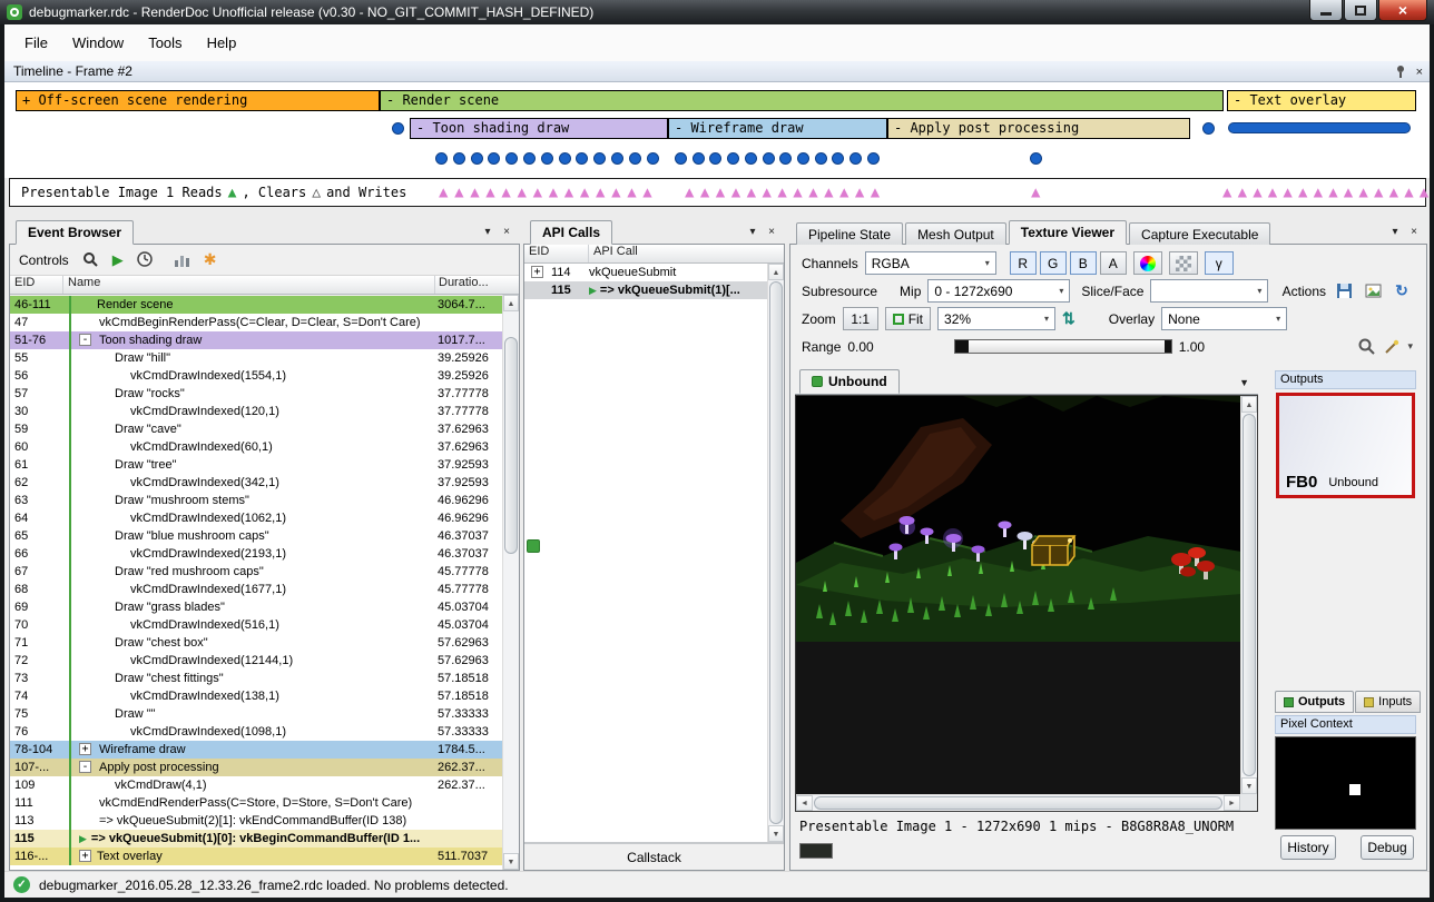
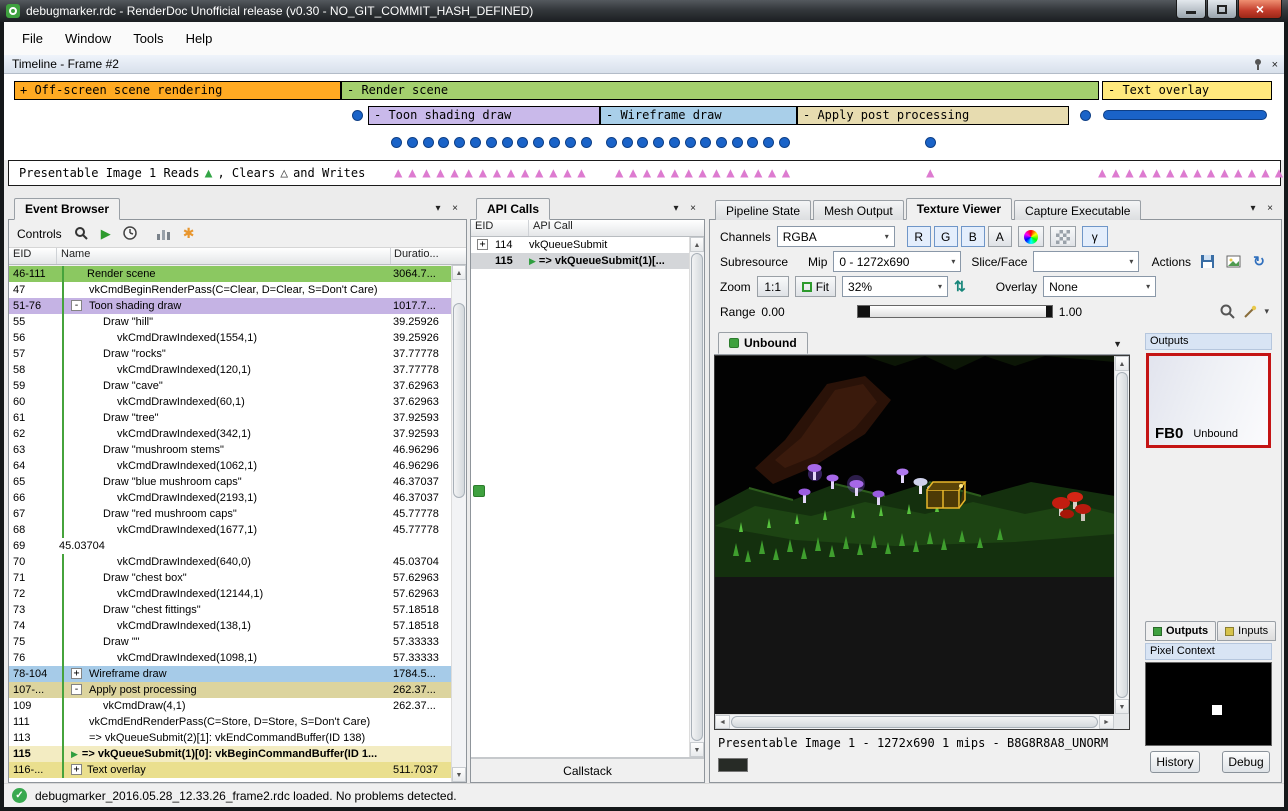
  debugmarker.rdc - RenderDoc Unofficial release (v0.30 - NO_GIT_COMMIT_HASH_DEFINED)
  ×
  File
  Window
  Tools
  Help
  Timeline - Frame #2
  ×
  + Off-screen scene rendering
  - Render scene
  - Text overlay
  - Toon shading draw
  - Wireframe draw
  - Apply post processing
  Presentable Image 1 Reads
  ▲
  , Clears
  △
  and Writes
  ▲
  ▲
  ▲
  ▲
  ▲
  ▲
  ▲
  ▲
  ▲
  ▲
  ▲
  ▲
  ▲
  ▲
  ▲
  ▲
  ▲
  ▲
  ▲
  ▲
  ▲
  ▲
  ▲
  ▲
  ▲
  ▲
  ▲
  ▲
  ▲
  ▲
  ▲
  ▲
  ▲
  ▲
  ▲
  ▲
  ▲
  ▲
  ▲
  ▲
  ▲
  ▲
  Event Browser
  ▾
  ×
  Controls
  ▶
  ✱
  EID
  Name
  Duratio...
  46-111
  Render scene
  3064.7...
  47
  vkCmdBeginRenderPass(C=Clear, D=Clear, S=Don't Care)
  51-76
  -
  Toon shading draw
  1017.7...
  55
  Draw "hill"
  39.25926
  56
  vkCmdDrawIndexed(1554,1)
  39.25926
  57
  Draw "rocks"
  37.77778
- 30
+ 58
  vkCmdDrawIndexed(120,1)
  37.77778
  59
  Draw "cave"
  37.62963
  60
  vkCmdDrawIndexed(60,1)
  37.62963
  61
  Draw "tree"
  37.92593
  62
  vkCmdDrawIndexed(342,1)
  37.92593
  63
  Draw "mushroom stems"
  46.96296
  64
  vkCmdDrawIndexed(1062,1)
  46.96296
  65
  Draw "blue mushroom caps"
  46.37037
  66
  vkCmdDrawIndexed(2193,1)
  46.37037
  67
  Draw "red mushroom caps"
  45.77778
  68
  vkCmdDrawIndexed(1677,1)
  45.77778
  69
- Draw "grass blades"
  45.03704
  70
- vkCmdDrawIndexed(516,1)
+ vkCmdDrawIndexed(640,0)
  45.03704
  71
  Draw "chest box"
  57.62963
  72
  vkCmdDrawIndexed(12144,1)
  57.62963
  73
  Draw "chest fittings"
  57.18518
  74
  vkCmdDrawIndexed(138,1)
  57.18518
  75
  Draw ""
  57.33333
  76
  vkCmdDrawIndexed(1098,1)
  57.33333
  78-104
  +
  Wireframe draw
  1784.5...
  107-...
  -
  Apply post processing
  262.37...
  109
  vkCmdDraw(4,1)
  262.37...
  111
  vkCmdEndRenderPass(C=Store, D=Store, S=Don't Care)
  113
  => vkQueueSubmit(2)[1]: vkEndCommandBuffer(ID 138)
  115
  ▶ => vkQueueSubmit(1)[0]: vkBeginCommandBuffer(ID 1...
  116-...
  +
  Text overlay
  511.7037
  API Calls
  ▾
  ×
  EID
  API Call
  +
  114
  vkQueueSubmit
  115
  ▶ => vkQueueSubmit(1)[...
  Callstack
  Pipeline State
  Mesh Output
  Texture Viewer
  Capture Executable
  ▾
  ×
  Channels
  RGBA
  ▾
  R
  G
  B
  A
  γ
  Subresource
  Mip
  0 - 1272x690
  ▾
  Slice/Face
  ▾
  Actions
  ↻
  Zoom
  1:1
  Fit
  32%
  ▾
  ⇅
  Overlay
  None
  ▾
  Range
  0.00
  1.00
  ▾
  Unbound
  ▼
  Presentable Image 1 - 1272x690 1 mips - B8G8R8A8_UNORM
  Outputs
  FB0
  Unbound
  Outputs
  Inputs
  Pixel Context
  History
  Debug
  ✓
  debugmarker_2016.05.28_12.33.26_frame2.rdc loaded. No problems detected.
